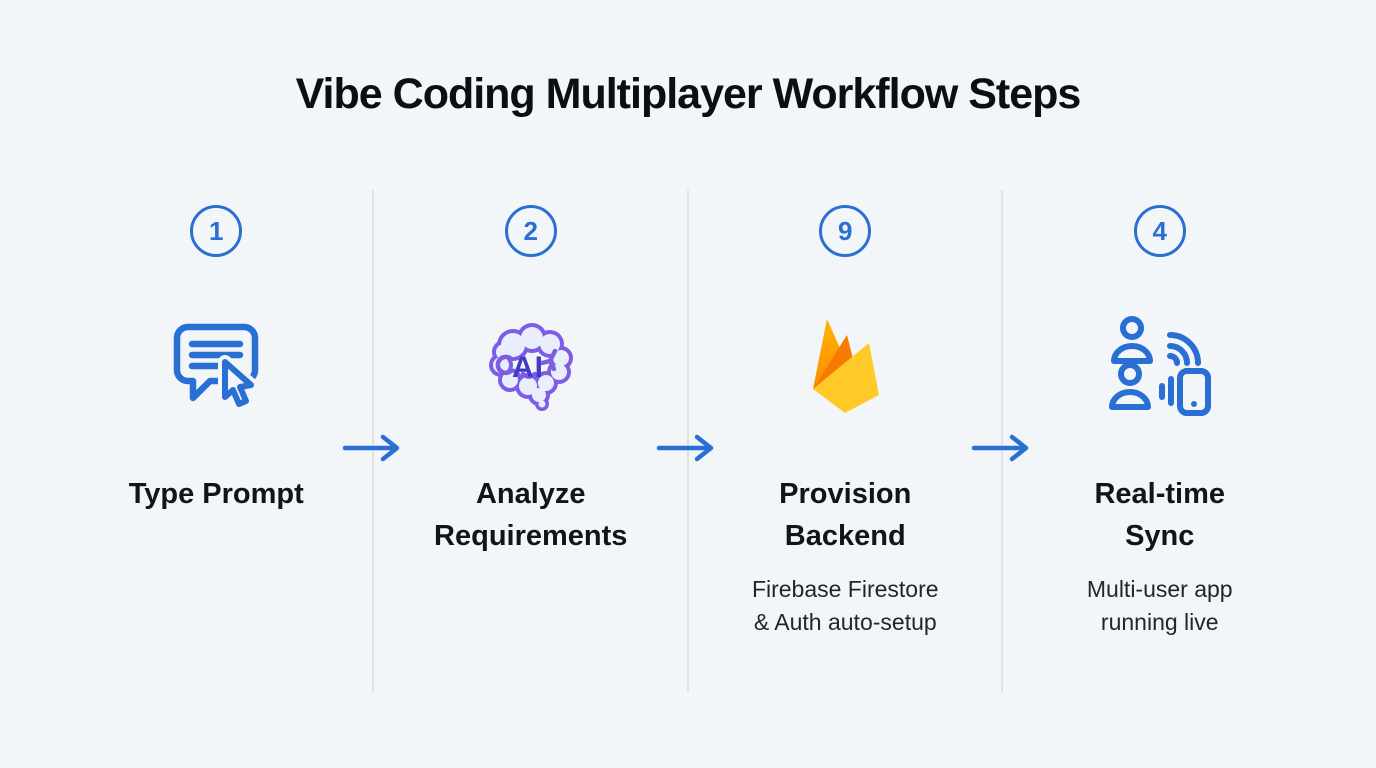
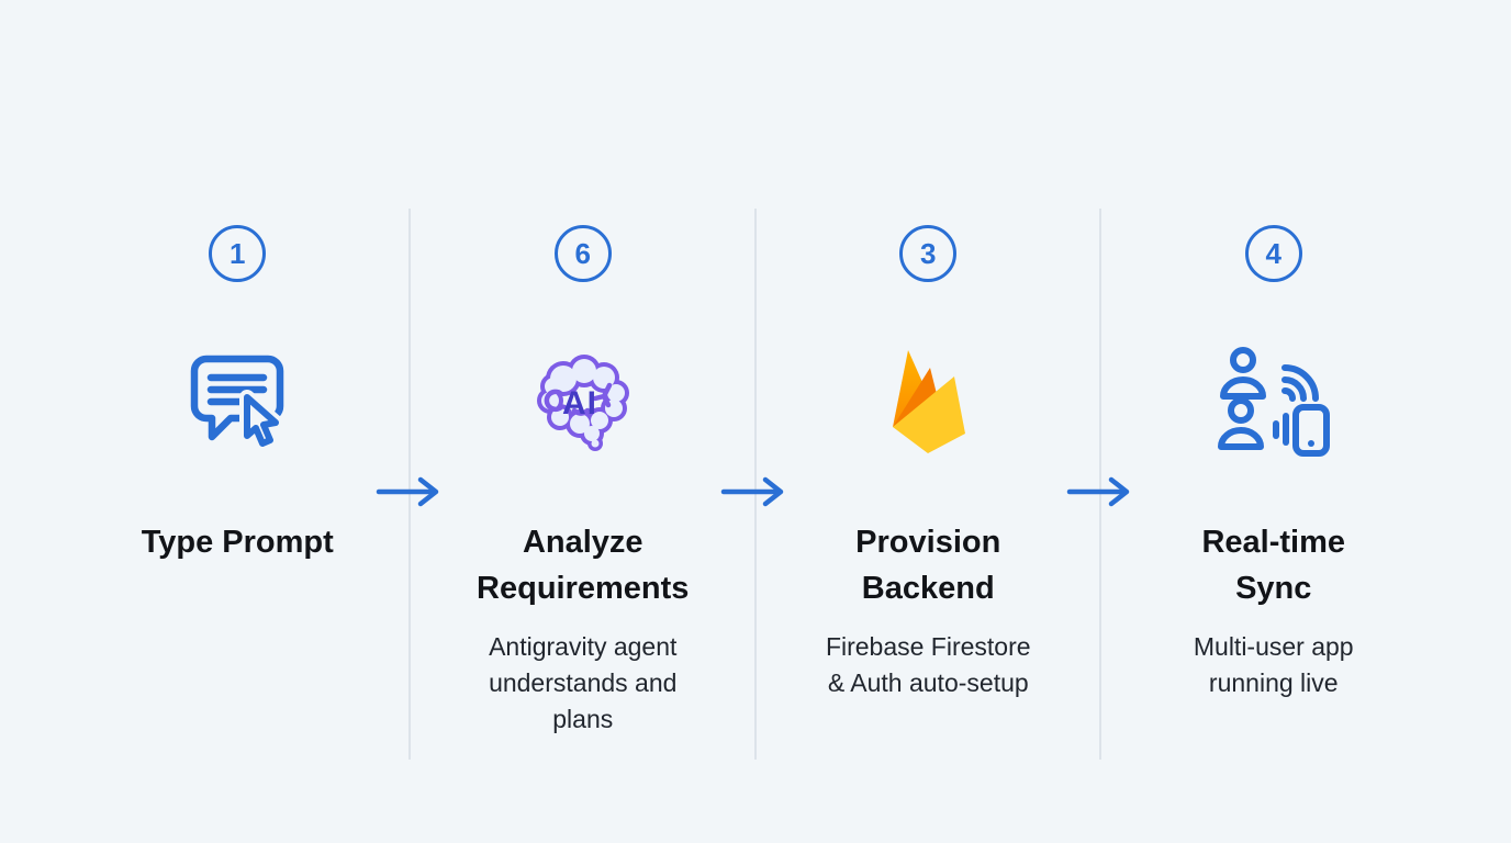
- Vibe Coding Multiplayer Workflow Steps
  1
  Type Prompt
- 2
+ 6
  AI
  Analyze
  Requirements
+ Antigravity agent
+ understands and
+ plans
- 9
+ 3
  Provision
  Backend
  Firebase Firestore
  & Auth auto-setup
  4
  Real-time
  Sync
  Multi-user app
  running live
